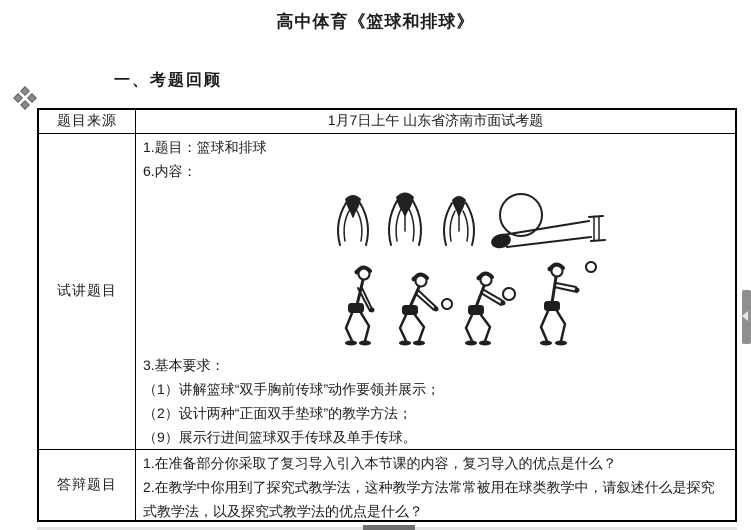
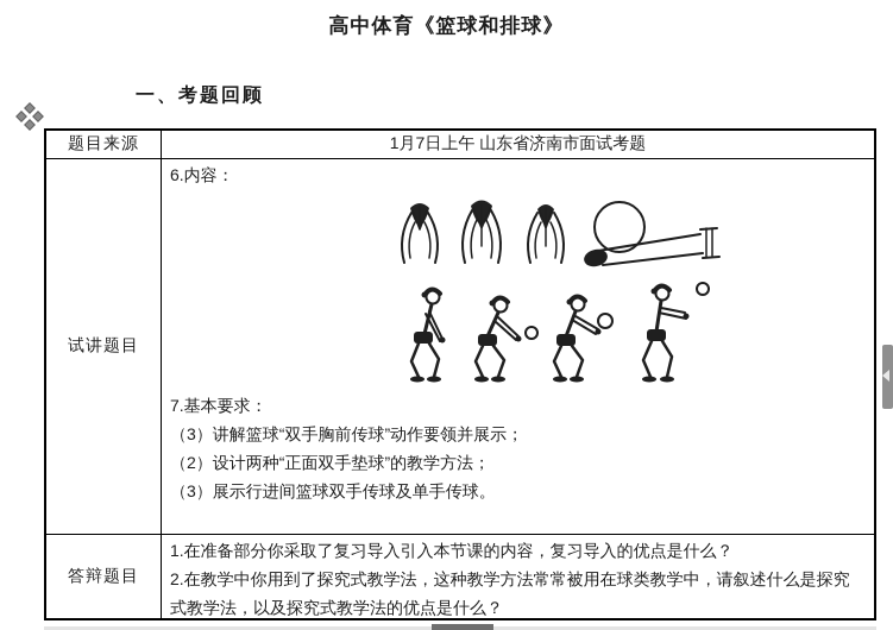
  高中体育《篮球和排球》
  一、考题回顾
  题目来源
  1月7日上午 山东省济南市面试考题
  试讲题目
- 1.题目：篮球和排球
  6.内容：
- 3.基本要求：
+ 7.基本要求：
- （1）讲解篮球“双手胸前传球”动作要领并展示；
+ （3）讲解篮球“双手胸前传球”动作要领并展示；
  （2）设计两种“正面双手垫球”的教学方法；
- （9）展示行进间篮球双手传球及单手传球。
+ （3）展示行进间篮球双手传球及单手传球。
  答辩题目
  1.在准备部分你采取了复习导入引入本节课的内容，复习导入的优点是什么？
  2.在教学中你用到了探究式教学法，这种教学方法常常被用在球类教学中，请叙述什么是探究式教学法，以及探究式教学法的优点是什么？
